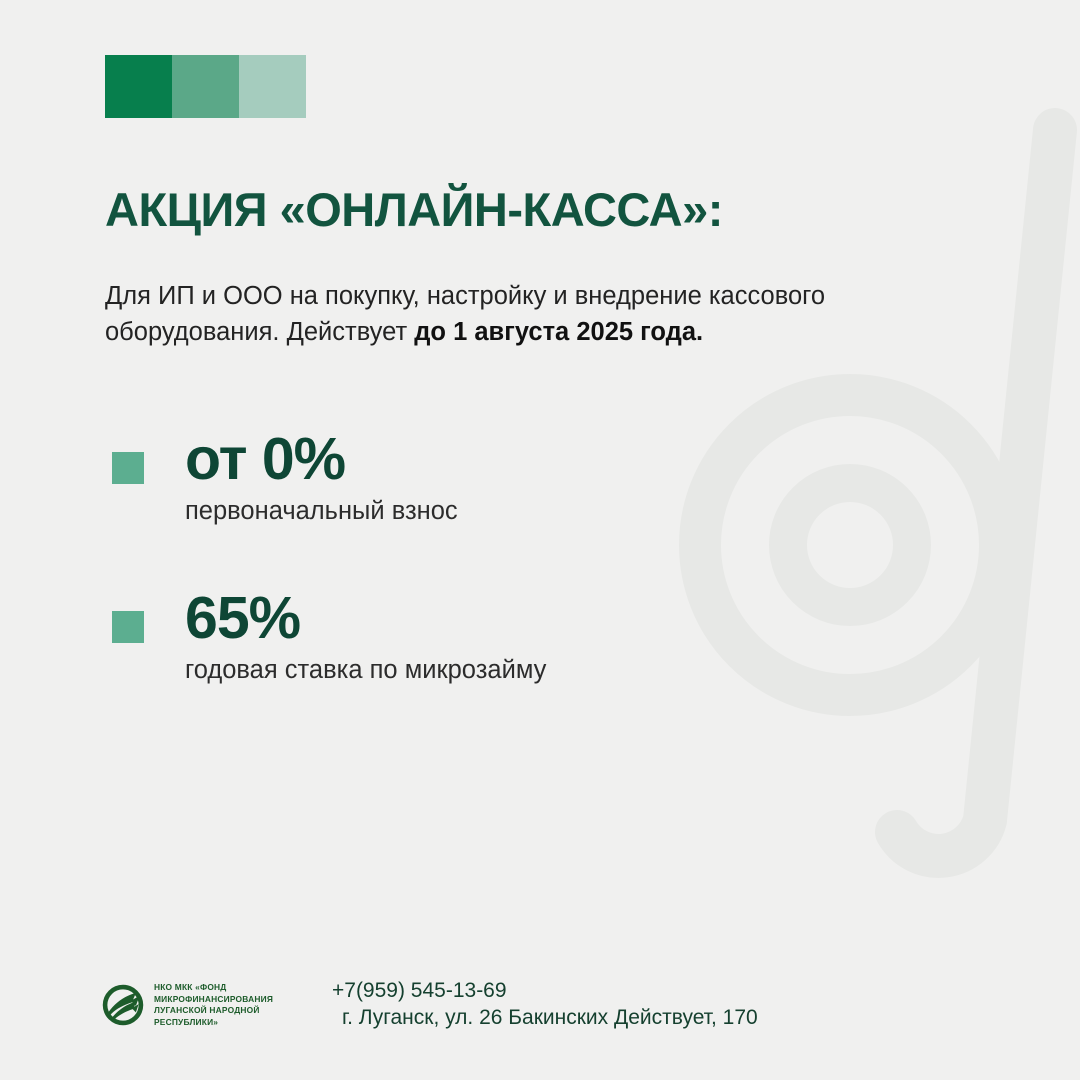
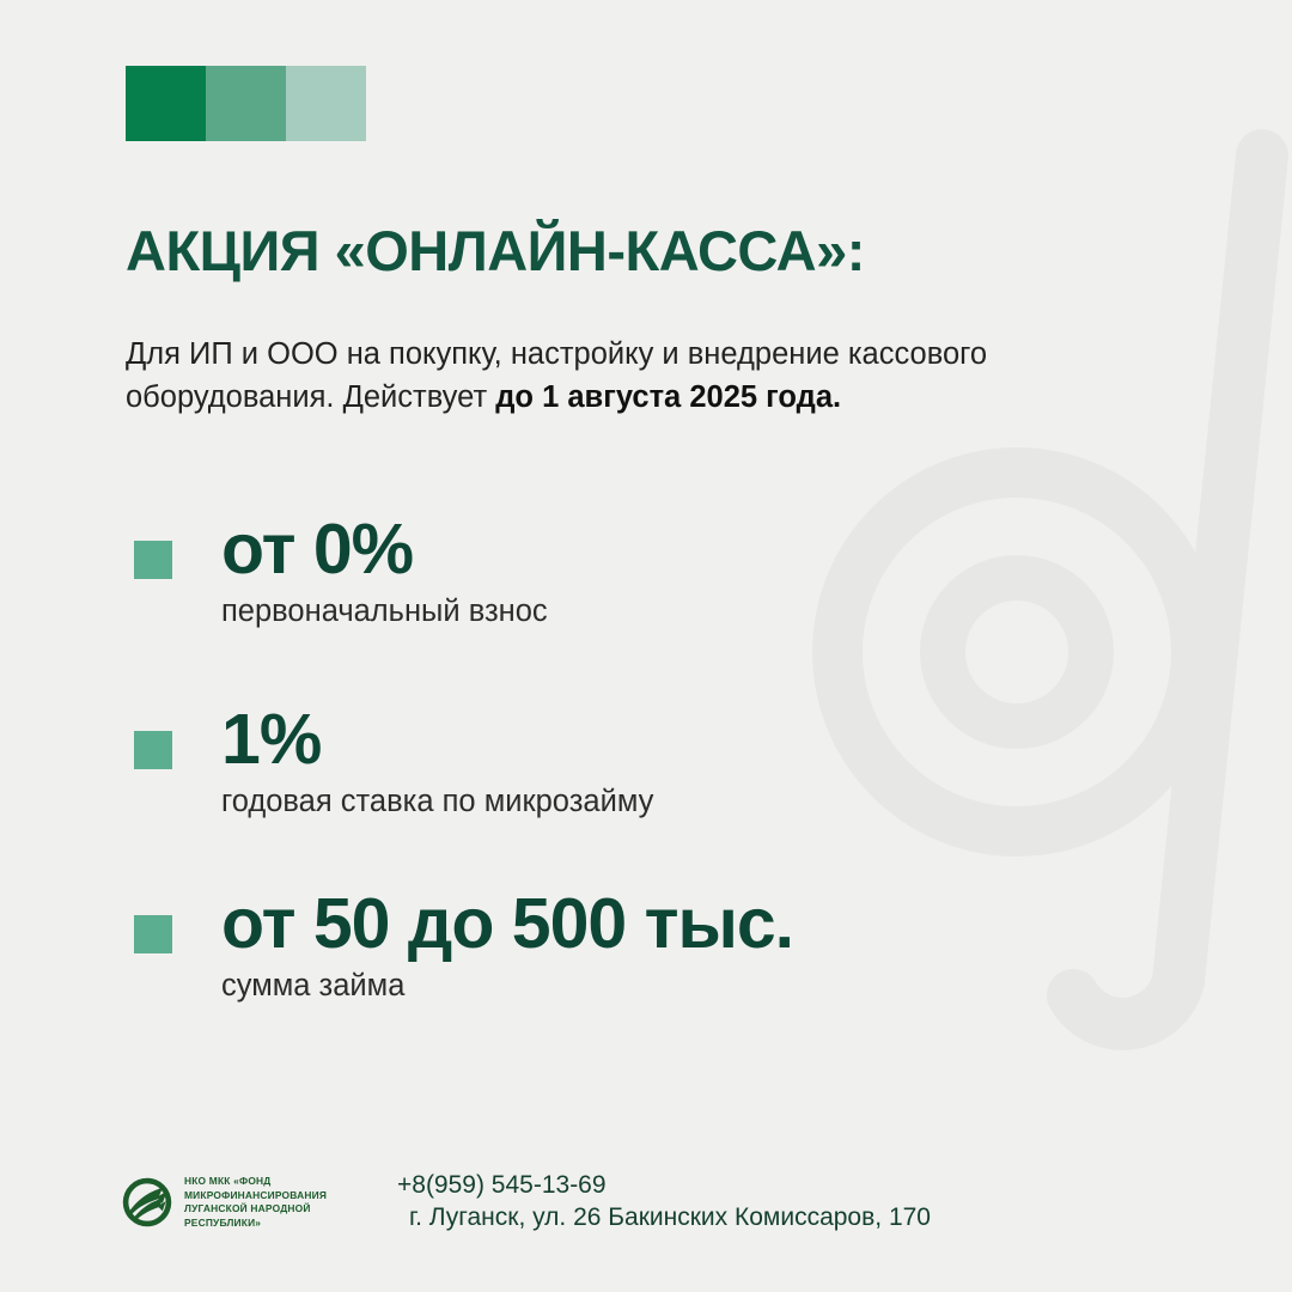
  АКЦИЯ «ОНЛАЙН-КАССА»:
  Для ИП и ООО на покупку, настройку и внедрение кассового оборудования. Действует до 1 августа 2025 года.
  от 0%
  первоначальный взнос
- 65%
+ 1%
  годовая ставка по микрозайму
+ от 50 до 500 тыс.
+ сумма займа
  НКО МКК «ФОНД
  МИКРОФИНАНСИРОВАНИЯ
  ЛУГАНСКОЙ НАРОДНОЙ
  РЕСПУБЛИКИ»
- +7(959) 545-13-69
+ +8(959) 545-13-69
- г. Луганск, ул. 26 Бакинских Действует, 170
+ г. Луганск, ул. 26 Бакинских Комиссаров, 170
